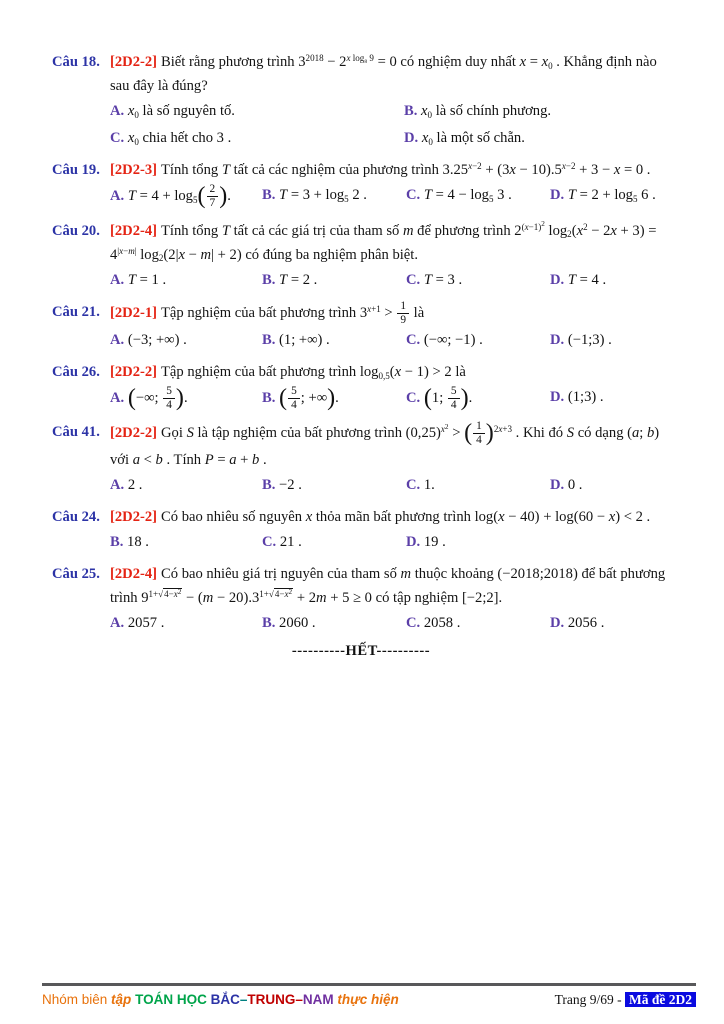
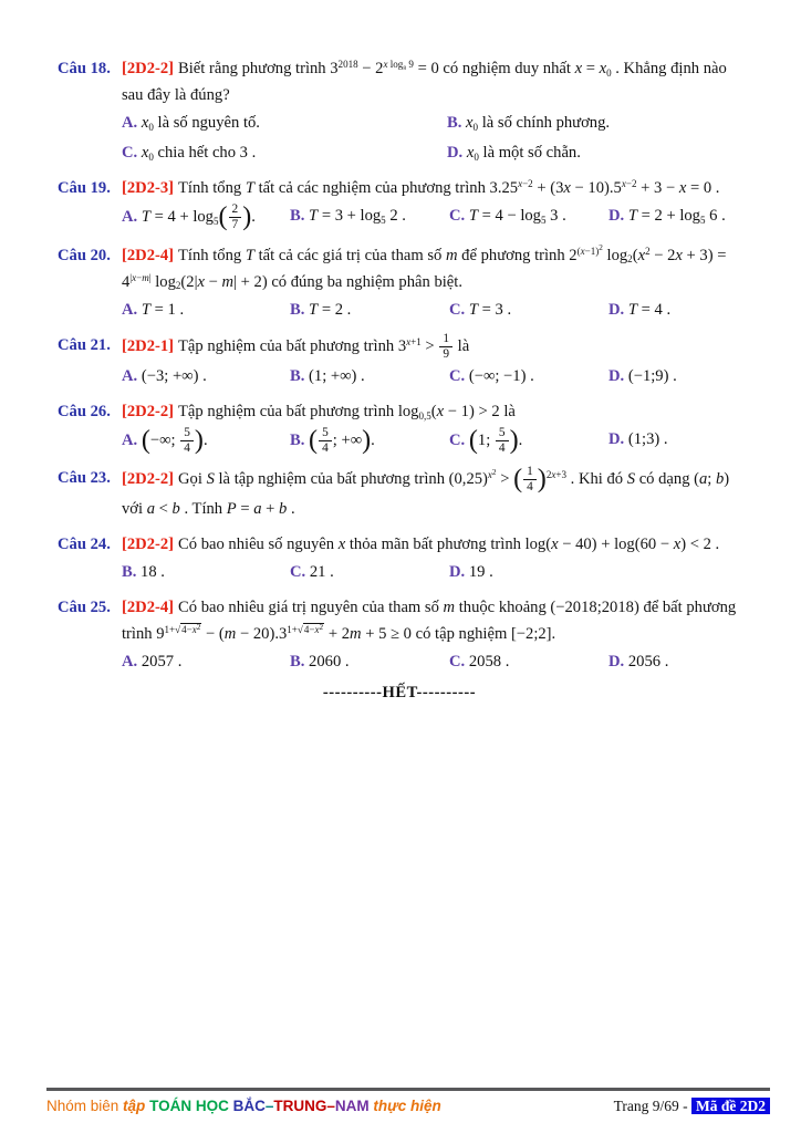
  Câu 18.
  [2D2-2] Biết rằng phương trình 32018 − 2x log 9 = 0 có nghiệm duy nhất x = x0 . Khẳng định nào sau đây là đúng?
  A. x0 là số nguyên tố.
  B. x0 là số chính phương.
  C. x0 chia hết cho 3 .
  D. x0 là một số chẵn.
  Câu 19.
  [2D2-3] Tính tổng T tất cả các nghiệm của phương trình 3.25x−2 + (3x − 10).5x−2 + 3 − x = 0 .
  A. T = 4 + log5(
  2
  7
  ).
  B. T = 3 + log5 2 .
  C. T = 4 − log5 3 .
  D. T = 2 + log5 6 .
  Câu 20.
  [2D2-4] Tính tổng T tất cả các giá trị của tham số m để phương trình 2(x−1)2 log2(x2 − 2x + 3) = 4|x−m| log2(2|x − m| + 2) có đúng ba nghiệm phân biệt.
  A. T = 1 .
  B. T = 2 .
  C. T = 3 .
  D. T = 4 .
  Câu 21.
  [2D2-1] Tập nghiệm của bất phương trình 3x+1 >
  1
  9
  là
  A. (−3; +∞) .
  B. (1; +∞) .
  C. (−∞; −1) .
- D. (−1;3) .
+ D. (−1;9) .
  Câu 26.
  [2D2-2] Tập nghiệm của bất phương trình log0,5(x − 1) > 2 là
  A. (−∞;
  5
  4
  ).
  B. (
  5
  4
  ; +∞).
  C. (1;
  5
  4
  ).
  D. (1;3) .
- Câu 41.
+ Câu 23.
  [2D2-2] Gọi S là tập nghiệm của bất phương trình (0,25)x2 > (
  1
  4
  )2x+3 . Khi đó S có dạng (a; b) với a < b . Tính P = a + b .
- A. 2 .
- B. −2 .
- C. 1.
- D. 0 .
  Câu 24.
  [2D2-2] Có bao nhiêu số nguyên x thỏa mãn bất phương trình log(x − 40) + log(60 − x) < 2 .
  B. 18 .
  C. 21 .
  D. 19 .
  Câu 25.
  [2D2-4] Có bao nhiêu giá trị nguyên của tham số m thuộc khoảng (−2018;2018) để bất phương trình 91+√4−x2 − (m − 20).31+√4−x2 + 2m + 5 ≥ 0 có tập nghiệm [−2;2].
  A. 2057 .
  B. 2060 .
  C. 2058 .
  D. 2056 .
  ----------HẾT----------
  Nhóm biên tập TOÁN HỌC BẮC–TRUNG–NAM thực hiện
  Trang 9/69 - Mã đề 2D2
